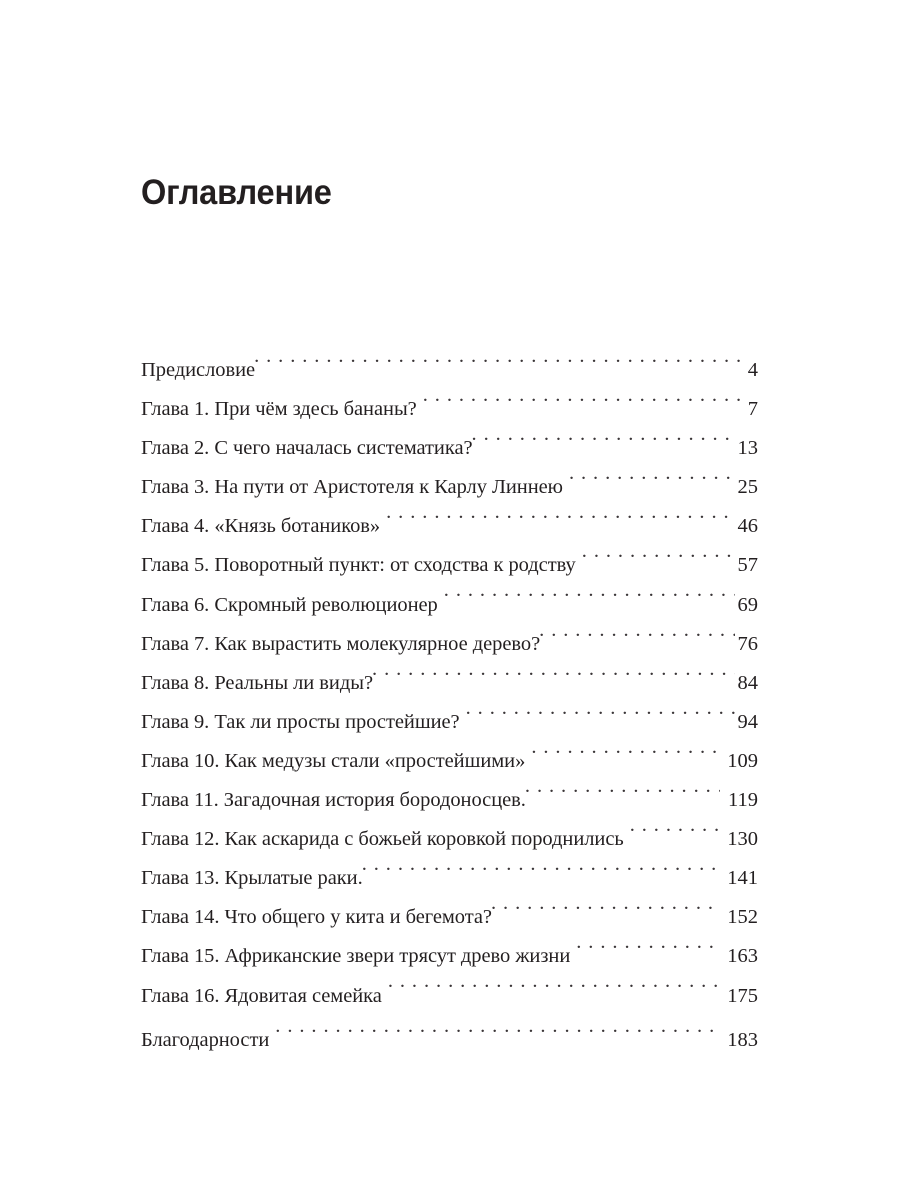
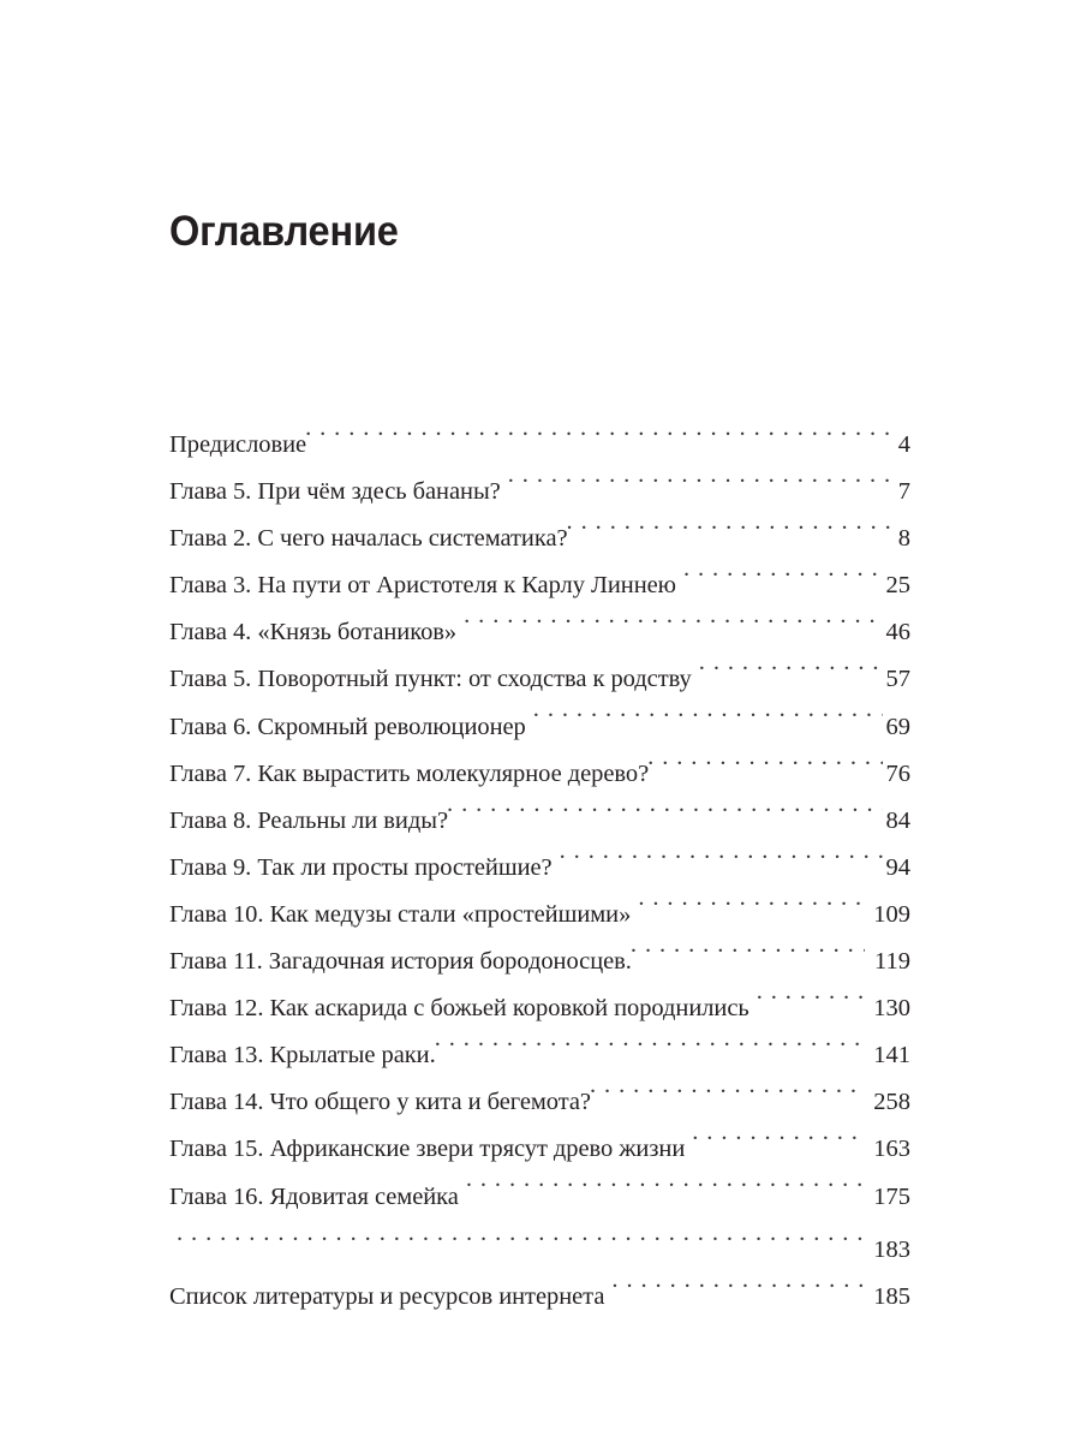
  Оглавление
  Предисловие
  4
- Глава 1. При чём здесь бананы?
+ Глава 5. При чём здесь бананы?
  7
  Глава 2. С чего началась систематика?
- 13
+ 8
  Глава 3. На пути от Аристотеля к Карлу Линнею
  25
  Глава 4. «Князь ботаников»
  46
  Глава 5. Поворотный пункт: от сходства к родству
  57
  Глава 6. Скромный революционер
  69
  Глава 7. Как вырастить молекулярное дерево?
  76
  Глава 8. Реальны ли виды?
  84
  Глава 9. Так ли просты простейшие?
  94
  Глава 10. Как медузы стали «простейшими»
  109
  Глава 11. Загадочная история бородоносцев.
  119
  Глава 12. Как аскарида с божьей коровкой породнились
  130
  Глава 13. Крылатые раки.
  141
  Глава 14. Что общего у кита и бегемота?
- 152
+ 258
  Глава 15. Африканские звери трясут древо жизни
  163
  Глава 16. Ядовитая семейка
  175
- Благодарности
  183
+ Список литературы и ресурсов интернета
+ 185
